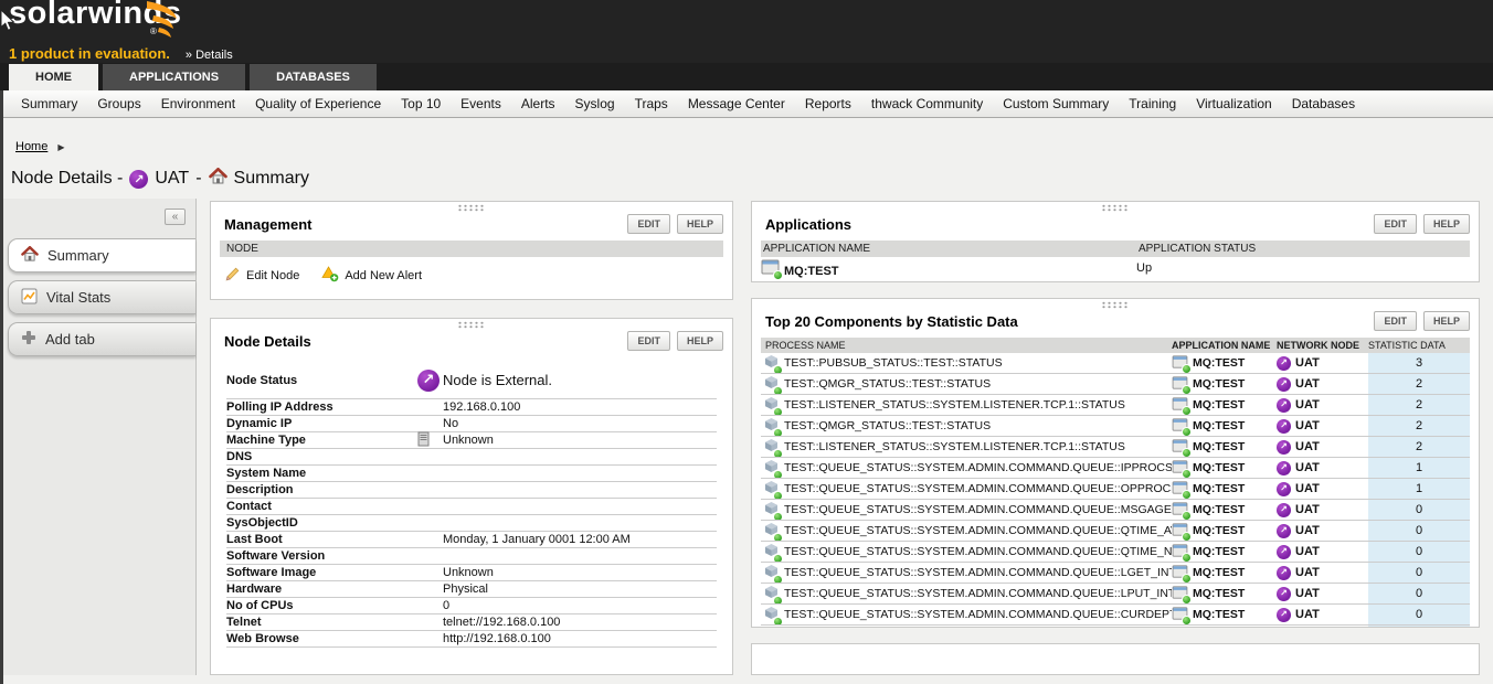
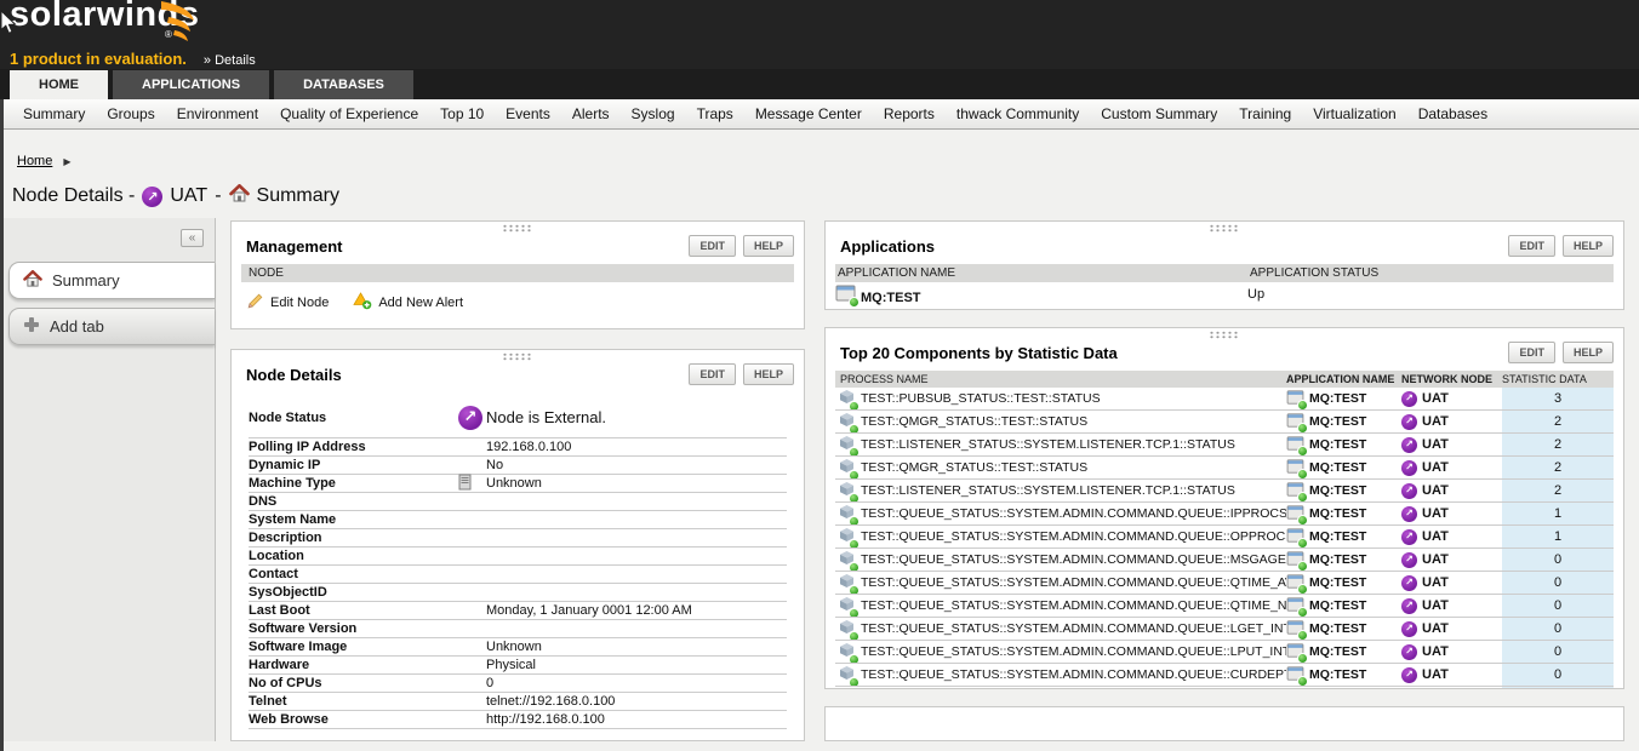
  solarwind
  ®
  1 product in evaluation.
  » Details
  HOME
  APPLICATIONS
  DATABASES
  Summary
  Groups
  Environment
  Quality of Experience
  Top 10
  Events
  Alerts
  Syslog
  Traps
  Message Center
  Reports
  thwack Community
  Custom Summary
  Training
  Virtualization
  Databases
  Home
  ▶
  Node Details -
  ↗
  UAT
  -
  Summary
  «
  Summary
- Vital Stats
  Add tab
  Management
  EDIT
  HELP
  NODE
  Edit Node
  Add New Alert
  Node Details
  EDIT
  HELP
  Node Status
  ↗
  Node is External.
  Polling IP Address
  192.168.0.100
  Dynamic IP
  No
  Machine Type
  Unknown
  DNS
  System Name
  Description
+ Location
  Contact
  SysObjectID
  Last Boot
  Monday, 1 January 0001 12:00 AM
  Software Version
  Software Image
  Unknown
  Hardware
  Physical
  No of CPUs
  0
  Telnet
  telnet://192.168.0.100
  Web Browse
  http://192.168.0.100
  Applications
  EDIT
  HELP
  APPLICATION NAME
  APPLICATION STATUS
  MQ:TEST
  Up
  Top 20 Components by Statistic Data
  EDIT
  HELP
  PROCESS NAME
  APPLICATION NAME
  NETWORK NODE
  STATISTIC DATA
  TEST::PUBSUB_STATUS::TEST::STATUS
  MQ:TEST
  ↗
  UAT
  3
  TEST::QMGR_STATUS::TEST::STATUS
  MQ:TEST
  ↗
  UAT
  2
  TEST::LISTENER_STATUS::SYSTEM.LISTENER.TCP.1::STATUS
  MQ:TEST
  ↗
  UAT
  2
  TEST::QMGR_STATUS::TEST::STATUS
  MQ:TEST
  ↗
  UAT
  2
  TEST::LISTENER_STATUS::SYSTEM.LISTENER.TCP.1::STATUS
  MQ:TEST
  ↗
  UAT
  2
  TEST::QUEUE_STATUS::SYSTEM.ADMIN.COMMAND.QUEUE::IPPROCS
  MQ:TEST
  ↗
  UAT
  1
  TEST::QUEUE_STATUS::SYSTEM.ADMIN.COMMAND.QUEUE::OPPROC
  MQ:TEST
  ↗
  UAT
  1
  TEST::QUEUE_STATUS::SYSTEM.ADMIN.COMMAND.QUEUE::MSGAGE
  MQ:TEST
  ↗
  UAT
  0
  TEST::QUEUE_STATUS::SYSTEM.ADMIN.COMMAND.QUEUE::QTIME_A
  MQ:TEST
  ↗
  UAT
  0
  TEST::QUEUE_STATUS::SYSTEM.ADMIN.COMMAND.QUEUE::QTIME_N
  MQ:TEST
  ↗
  UAT
  0
  TEST::QUEUE_STATUS::SYSTEM.ADMIN.COMMAND.QUEUE::LGET_IN
  MQ:TEST
  ↗
  UAT
  0
  TEST::QUEUE_STATUS::SYSTEM.ADMIN.COMMAND.QUEUE::LPUT_IN
  MQ:TEST
  ↗
  UAT
  0
  TEST::QUEUE_STATUS::SYSTEM.ADMIN.COMMAND.QUEUE::CURDEP
  MQ:TEST
  ↗
  UAT
  0
